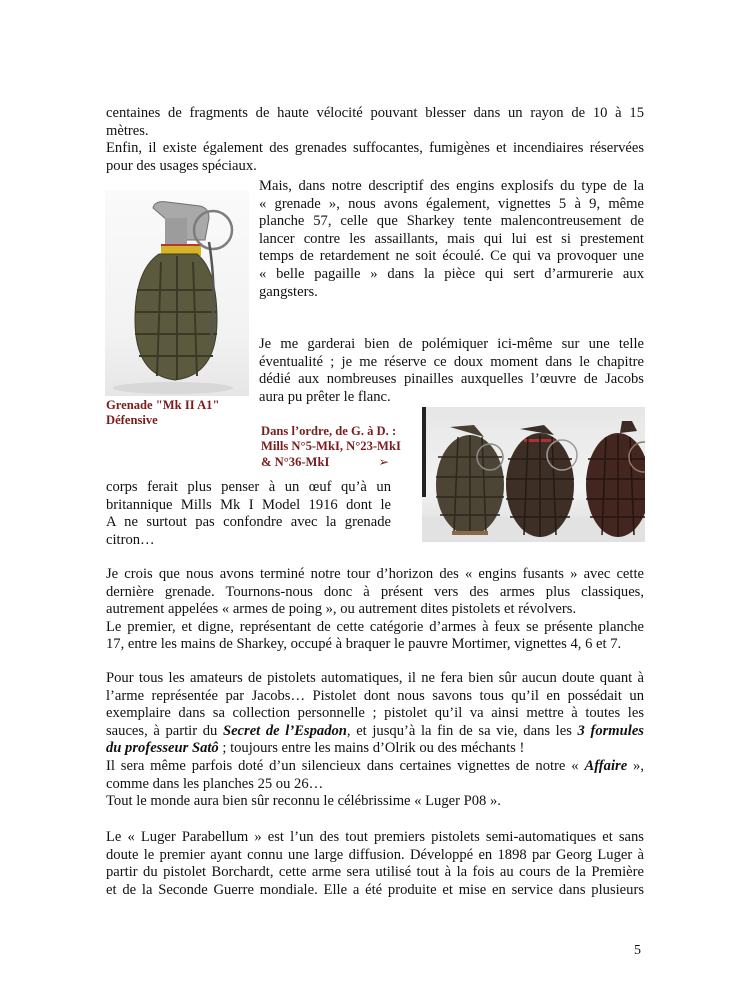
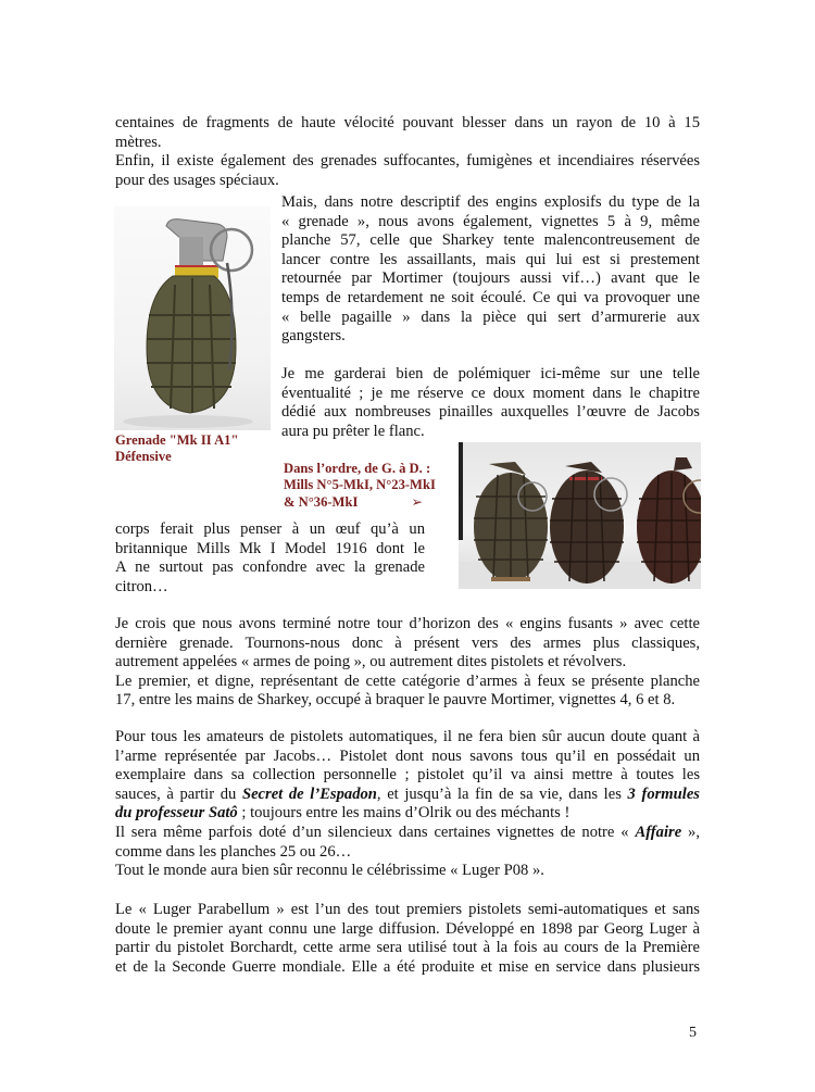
  centaines de fragments de haute vélocité pouvant blesser dans un rayon de 10 à 15
  mètres.
  Enfin, il existe également des grenades suffocantes, fumigènes et incendiaires réservées
  pour des usages spéciaux.
  Mais, dans notre descriptif des engins explosifs du type de la
  « grenade », nous avons également, vignettes 5 à 9, même
  planche 57, celle que Sharkey tente malencontreusement de
  lancer contre les assaillants, mais qui lui est si prestement
+ retournée par Mortimer (toujours aussi vif…) avant que le
  temps de retardement ne soit écoulé. Ce qui va provoquer une
  « belle pagaille » dans la pièce qui sert d’armurerie aux
  gangsters.
  Je me garderai bien de polémiquer ici-même sur une telle
  éventualité ; je me réserve ce doux moment dans le chapitre
  dédié aux nombreuses pinailles auxquelles l’œuvre de Jacobs
  aura pu prêter le flanc.
  Grenade "Mk II A1"
  Défensive
  Dans l’ordre, de G. à D. :
  Mills N°5-MkI, N°23-MkI
  & N°36-MkI ➢
  corps ferait plus penser à un œuf qu’à un
  britannique Mills Mk I Model 1916 dont le
  A ne surtout pas confondre avec la grenade
  citron…
  Je crois que nous avons terminé notre tour d’horizon des « engins fusants » avec cette
  dernière grenade. Tournons-nous donc à présent vers des armes plus classiques,
  autrement appelées « armes de poing », ou autrement dites pistolets et révolvers.
  Le premier, et digne, représentant de cette catégorie d’armes à feux se présente planche
- 17, entre les mains de Sharkey, occupé à braquer le pauvre Mortimer, vignettes 4, 6 et 7.
+ 17, entre les mains de Sharkey, occupé à braquer le pauvre Mortimer, vignettes 4, 6 et 8.
  Pour tous les amateurs de pistolets automatiques, il ne fera bien sûr aucun doute quant à
  l’arme représentée par Jacobs… Pistolet dont nous savons tous qu’il en possédait un
  exemplaire dans sa collection personnelle ; pistolet qu’il va ainsi mettre à toutes les
  sauces, à partir du Secret de l’Espadon, et jusqu’à la fin de sa vie, dans les 3 formules
  du professeur Satô ; toujours entre les mains d’Olrik ou des méchants !
  Il sera même parfois doté d’un silencieux dans certaines vignettes de notre « Affaire »,
  comme dans les planches 25 ou 26…
  Tout le monde aura bien sûr reconnu le célébrissime « Luger P08 ».
  Le « Luger Parabellum » est l’un des tout premiers pistolets semi-automatiques et sans
  doute le premier ayant connu une large diffusion. Développé en 1898 par Georg Luger à
  partir du pistolet Borchardt, cette arme sera utilisé tout à la fois au cours de la Première
  et de la Seconde Guerre mondiale. Elle a été produite et mise en service dans plusieurs
  5
